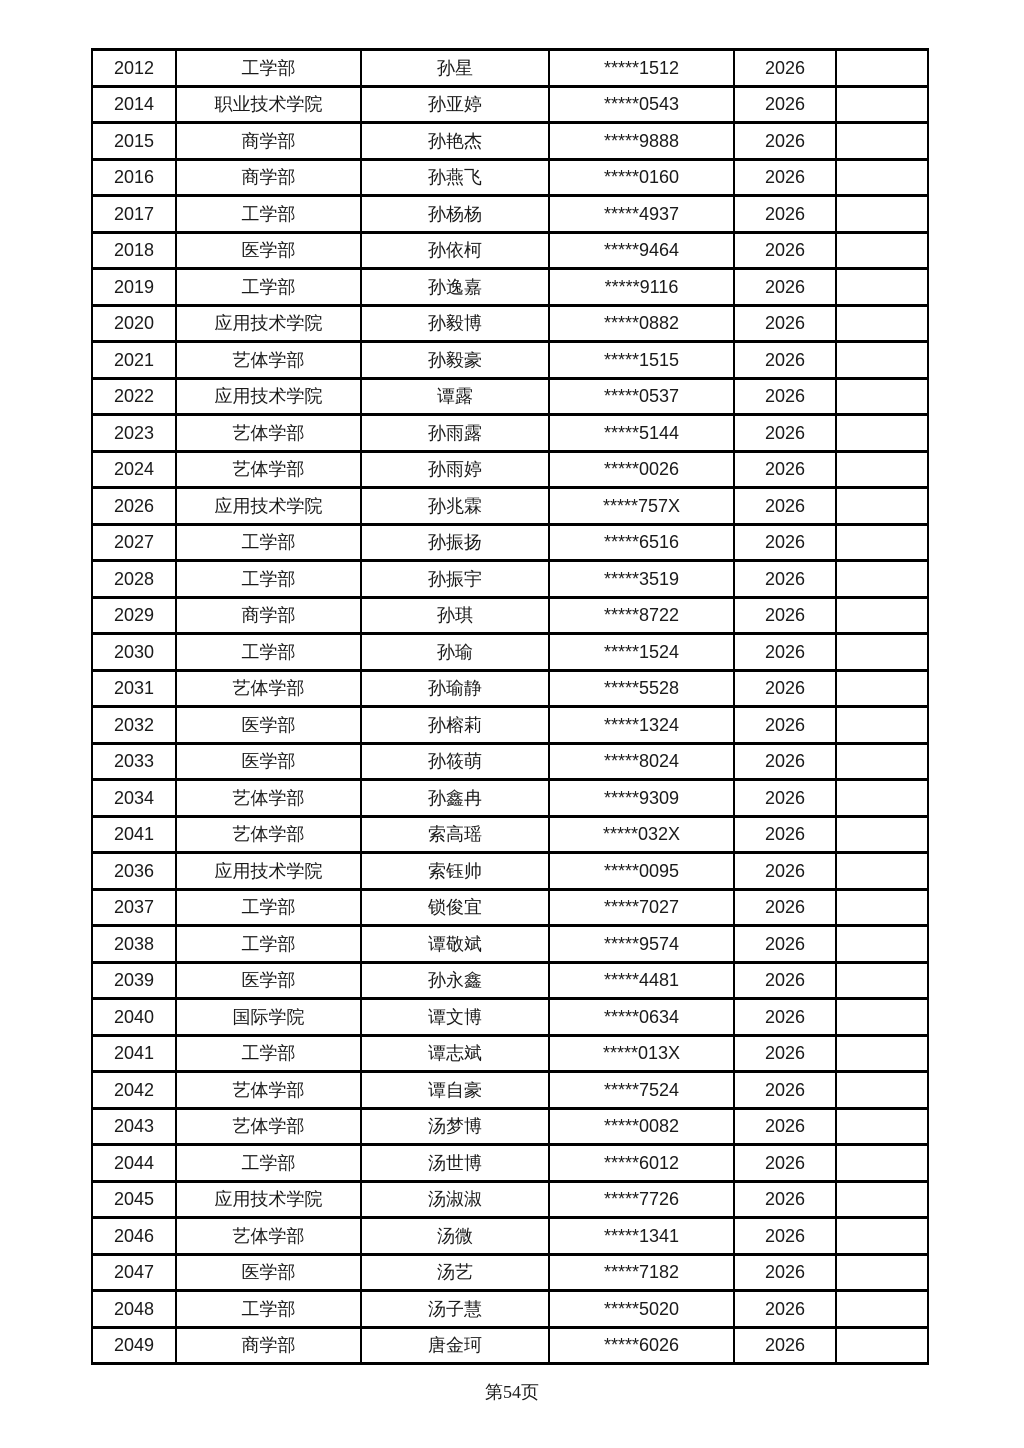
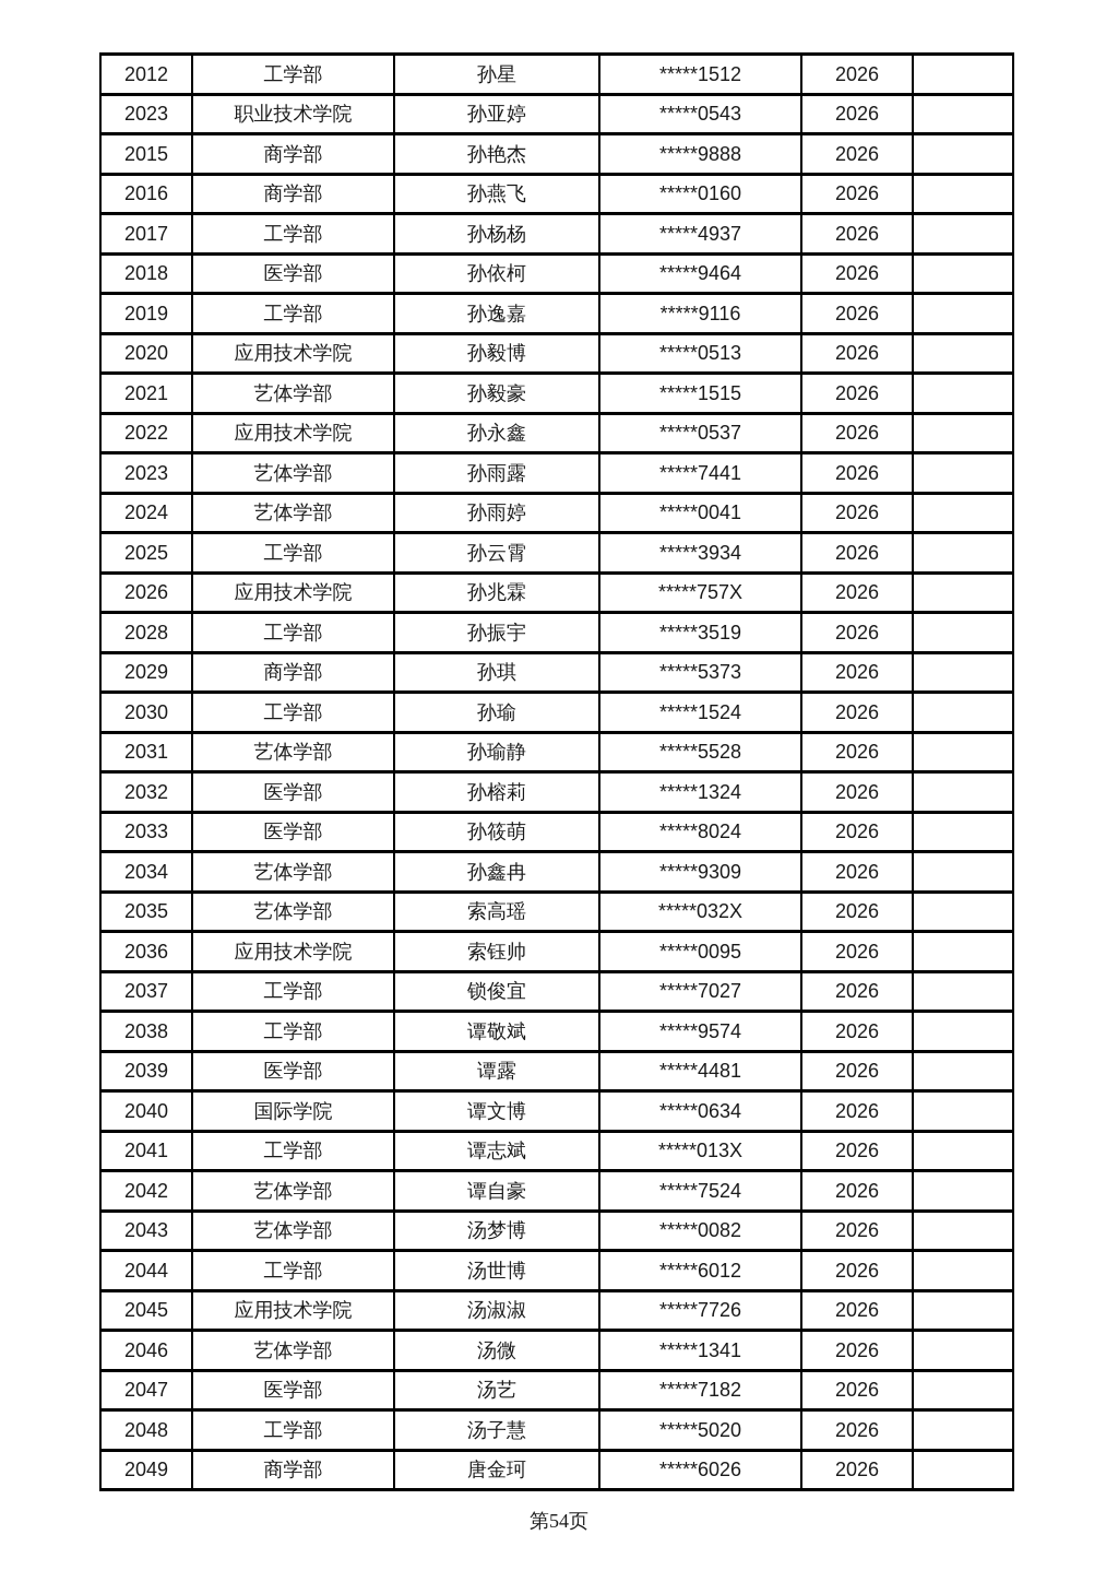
  2012	工学部	孙星	*****1512	2026
- 2014	职业技术学院	孙亚婷	*****0543	2026
+ 2023	职业技术学院	孙亚婷	*****0543	2026
  2015	商学部	孙艳杰	*****9888	2026
  2016	商学部	孙燕飞	*****0160	2026
  2017	工学部	孙杨杨	*****4937	2026
  2018	医学部	孙依柯	*****9464	2026
  2019	工学部	孙逸嘉	*****9116	2026
- 2020	应用技术学院	孙毅博	*****0882	2026
+ 2020	应用技术学院	孙毅博	*****0513	2026
  2021	艺体学部	孙毅豪	*****1515	2026
- 2022	应用技术学院	谭露	*****0537	2026
+ 2022	应用技术学院	孙永鑫	*****0537	2026
- 2023	艺体学部	孙雨露	*****5144	2026
+ 2023	艺体学部	孙雨露	*****7441	2026
- 2024	艺体学部	孙雨婷	*****0026	2026
+ 2024	艺体学部	孙雨婷	*****0041	2026
+ 2025	工学部	孙云霄	*****3934	2026
  2026	应用技术学院	孙兆霖	*****757X	2026
- 2027	工学部	孙振扬	*****6516	2026
  2028	工学部	孙振宇	*****3519	2026
- 2029	商学部	孙琪	*****8722	2026
+ 2029	商学部	孙琪	*****5373	2026
  2030	工学部	孙瑜	*****1524	2026
  2031	艺体学部	孙瑜静	*****5528	2026
  2032	医学部	孙榕莉	*****1324	2026
  2033	医学部	孙筱萌	*****8024	2026
  2034	艺体学部	孙鑫冉	*****9309	2026
- 2041	艺体学部	索高瑶	*****032X	2026
+ 2035	艺体学部	索高瑶	*****032X	2026
  2036	应用技术学院	索钰帅	*****0095	2026
  2037	工学部	锁俊宜	*****7027	2026
  2038	工学部	谭敬斌	*****9574	2026
- 2039	医学部	孙永鑫	*****4481	2026
+ 2039	医学部	谭露	*****4481	2026
  2040	国际学院	谭文博	*****0634	2026
  2041	工学部	谭志斌	*****013X	2026
  2042	艺体学部	谭自豪	*****7524	2026
  2043	艺体学部	汤梦博	*****0082	2026
  2044	工学部	汤世博	*****6012	2026
  2045	应用技术学院	汤淑淑	*****7726	2026
  2046	艺体学部	汤微	*****1341	2026
  2047	医学部	汤艺	*****7182	2026
  2048	工学部	汤子慧	*****5020	2026
  2049	商学部	唐金珂	*****6026	2026
  第54页
